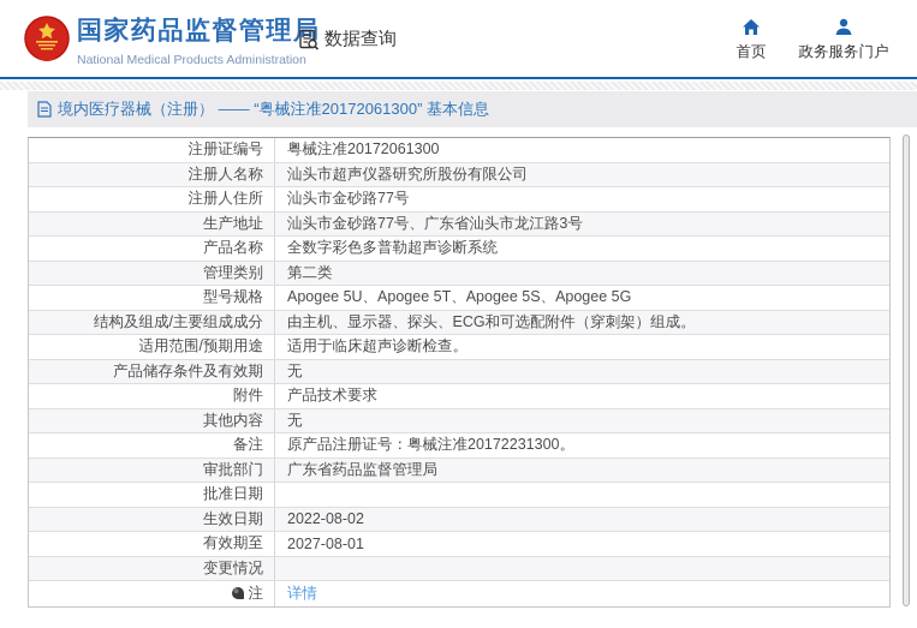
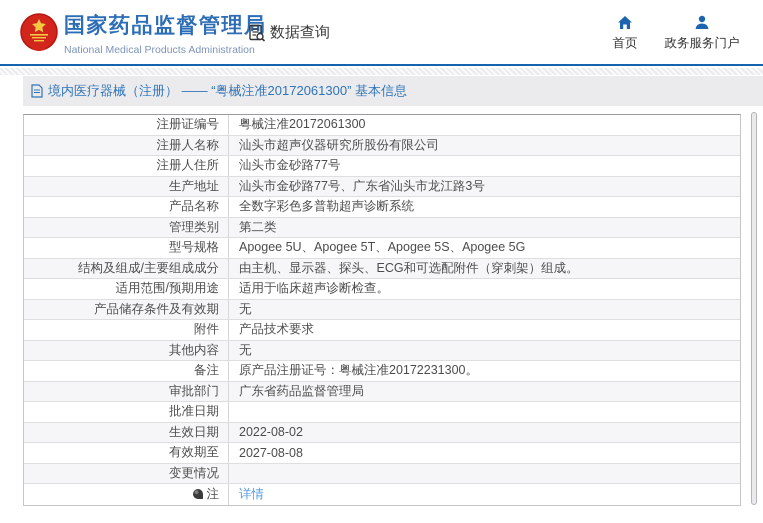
  国家药品监督管理
  National Medical Products Administration
  数据查询
  首页
  政务服务门户
  境内医疗器械（注册） —— “粤械注准20172061300” 基本信息
  注册证编号
  粤械注准20172061300
  注册人名称
  汕头市超声仪器研究所股份有限公司
  注册人住所
  汕头市金砂路77号
  生产地址
  汕头市金砂路77号、广东省汕头市龙江路3号
  产品名称
  全数字彩色多普勒超声诊断系统
  管理类别
  第二类
  型号规格
  Apogee 5U、Apogee 5T、Apogee 5S、Apogee 5G
  结构及组成/主要组成成分
  由主机、显示器、探头、ECG和可选配附件（穿刺架）组成。
  适用范围/预期用途
  适用于临床超声诊断检查。
  产品储存条件及有效期
  无
  附件
  产品技术要求
  其他内容
  无
  备注
  原产品注册证号：粤械注准20172231300。
  审批部门
  广东省药品监督管理局
  批准日期
  生效日期
  2022-08-02
  有效期至
- 2027-08-01
+ 2027-08-08
  变更情况
  注
  详情
